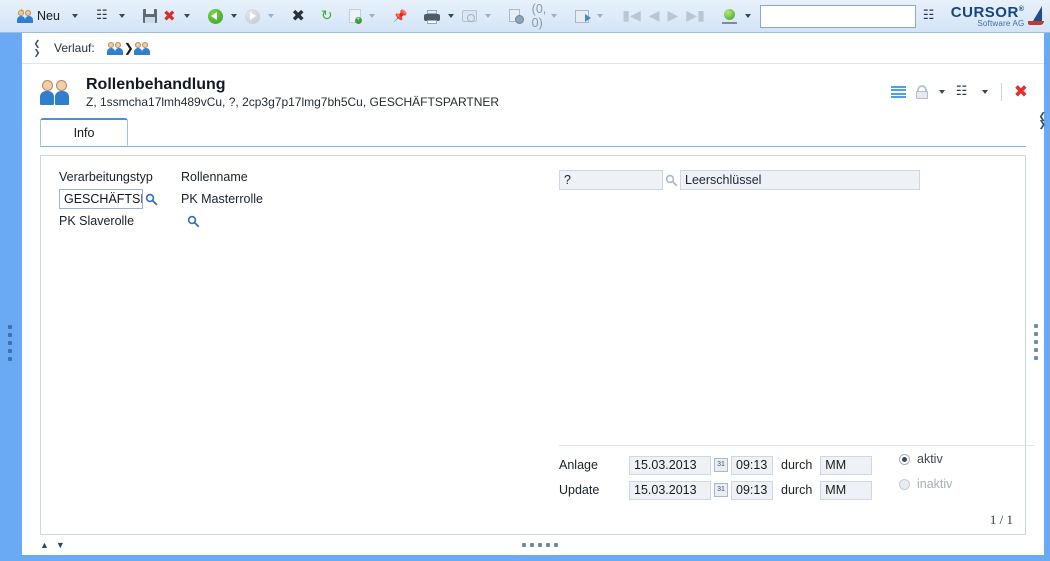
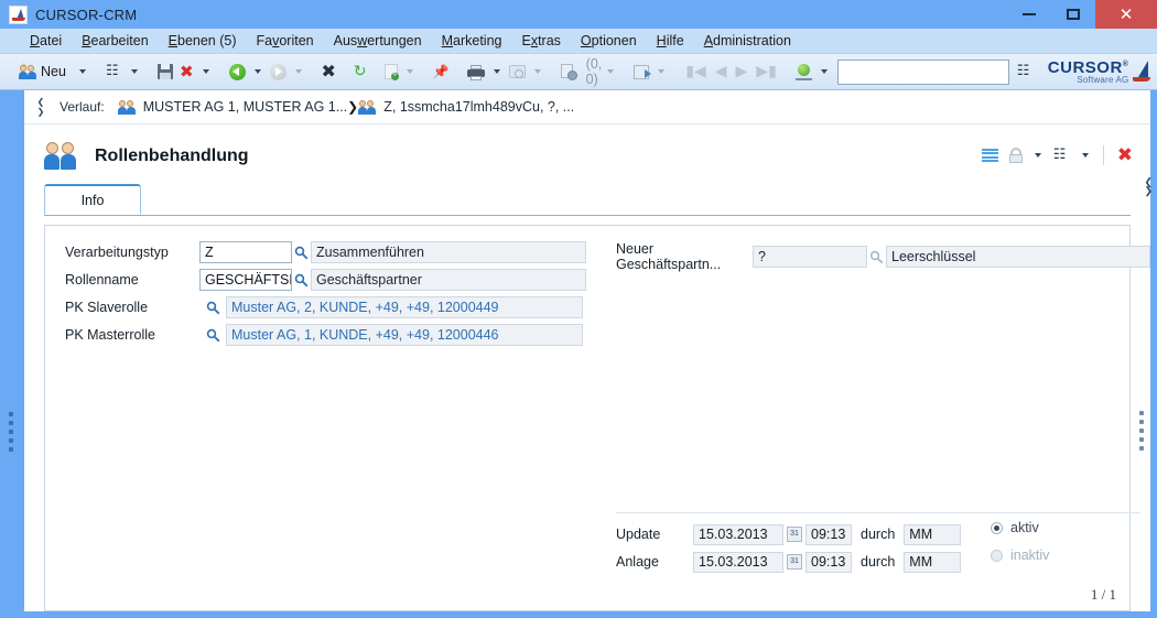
+ CURSOR-CRM
+ ✕
+ Datei
+ Bearbeiten
+ Ebenen (5)
+ Favoriten
+ Auswertungen
+ Marketing
+ Extras
+ Optionen
+ Hilfe
+ Administration
  Neu
  ☷
  ✖
  ✖
  ↻
  📌
  (0, 0)
  ▮◀
  ◀
  ▶
  ▶▮
  ☷
  CURSOR
  Software AG
  ❮
  ❯
  Verlauf:
+ MUSTER AG 1, MUSTER AG 1...
  ❯
+ Z, 1ssmcha17lmh489vCu, ?, ...
  Rollenbehandlung
- Z, 1ssmcha17lmh489vCu, ?, 2cp3g7p17lmg7bh5Cu, GESCHÄFTSPARTNER
  ☷
  ✖
  Info
  ❮
  ❯
  Verarbeitungstyp
+ Z
+ Zusammenführen
  Rollenname
  GESCHÄFTS
+ Geschäftspartner
- PK Masterrolle
+ PK Slaverolle
+ Muster AG, 2, KUNDE, +49, +49, 12000449
- PK Slaverolle
+ PK Masterrolle
+ Muster AG, 1, KUNDE, +49, +49, 12000446
+ Neuer Geschäftspartn...
  ?
  Leerschlüssel
- Anlage
+ Update
  15.03.2013
  09:13
  durch
  MM
- Update
+ Anlage
  15.03.2013
  09:13
  durch
  MM
  aktiv
  inaktiv
  1 / 1
- ▲
- ▼
